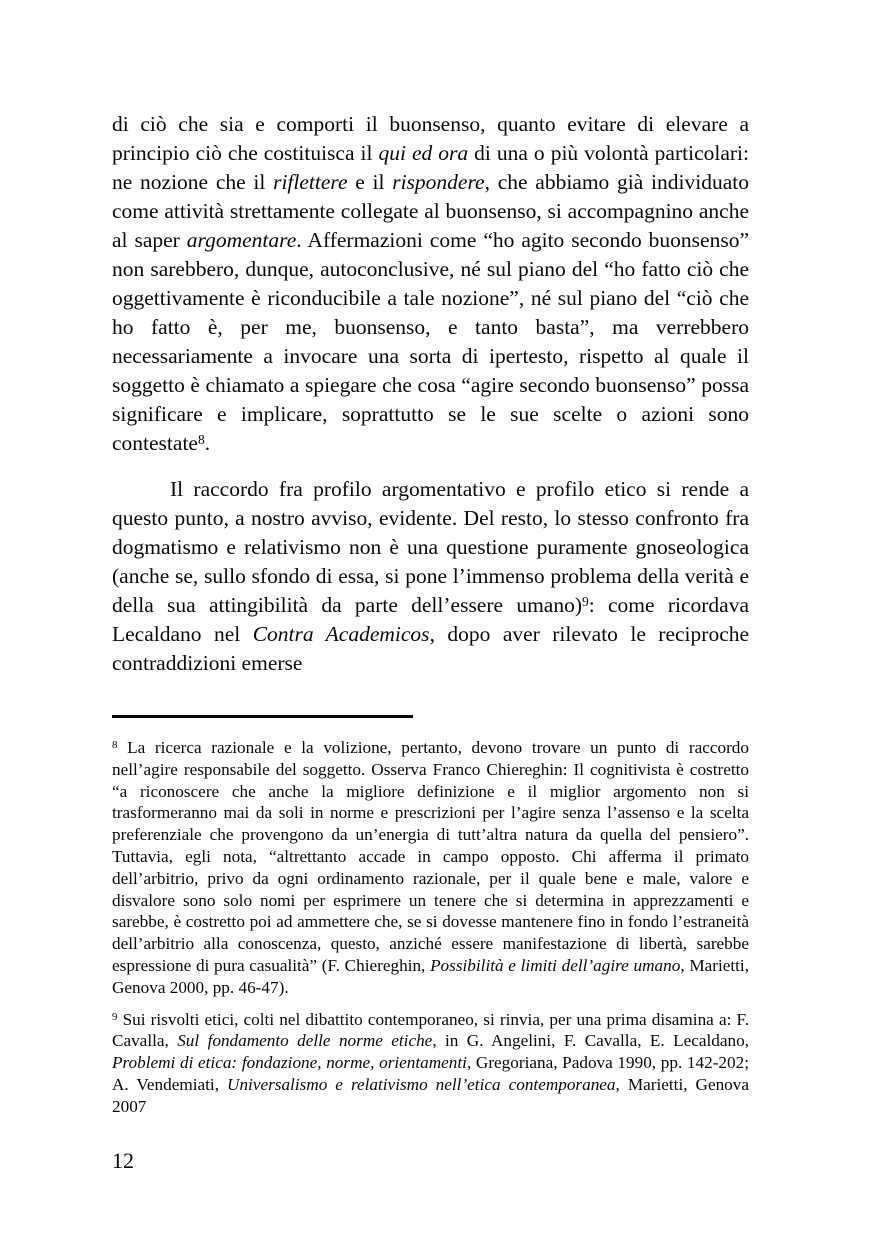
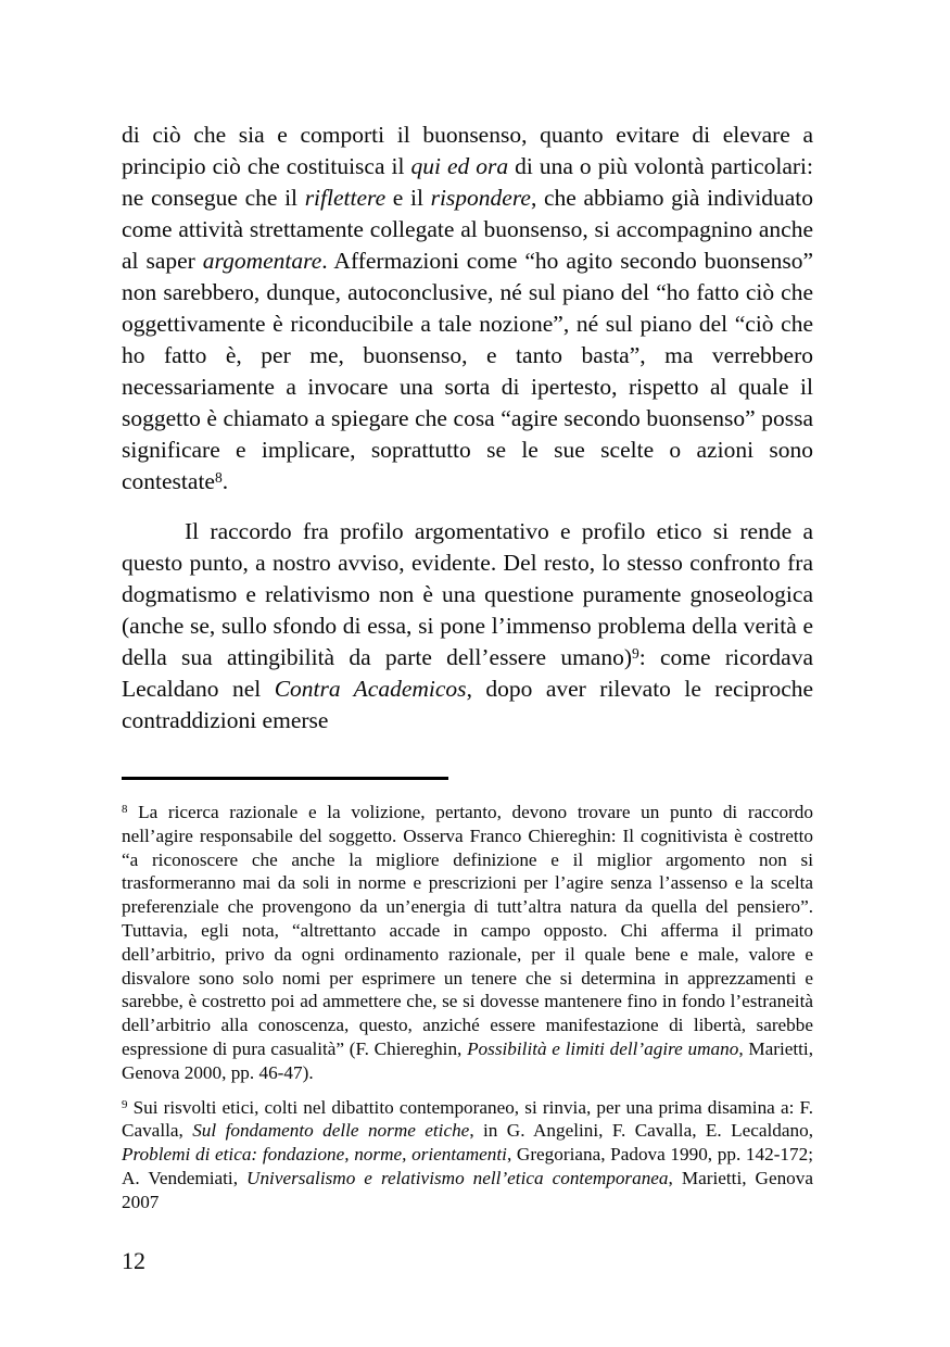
- di ciò che sia e comporti il buonsenso, quanto evitare di elevare a principio ciò che costituisca il qui ed ora di una o più volontà particolari: ne nozione che il riflettere e il rispondere, che abbiamo già individuato come attività strettamente collegate al buonsenso, si accompagnino anche al saper argomentare. Affermazioni come “ho agito secondo buonsenso” non sarebbero, dunque, autoconclusive, né sul piano del “ho fatto ciò che oggettivamente è riconducibile a tale nozione”, né sul piano del “ciò che ho fatto è, per me, buonsenso, e tanto basta”, ma verrebbero necessariamente a invocare una sorta di ipertesto, rispetto al quale il soggetto è chiamato a spiegare che cosa “agire secondo buonsenso” possa significare e implicare, soprattutto se le sue scelte o azioni sono contestate8.
+ di ciò che sia e comporti il buonsenso, quanto evitare di elevare a principio ciò che costituisca il qui ed ora di una o più volontà particolari: ne consegue che il riflettere e il rispondere, che abbiamo già individuato come attività strettamente collegate al buonsenso, si accompagnino anche al saper argomentare. Affermazioni come “ho agito secondo buonsenso” non sarebbero, dunque, autoconclusive, né sul piano del “ho fatto ciò che oggettivamente è riconducibile a tale nozione”, né sul piano del “ciò che ho fatto è, per me, buonsenso, e tanto basta”, ma verrebbero necessariamente a invocare una sorta di ipertesto, rispetto al quale il soggetto è chiamato a spiegare che cosa “agire secondo buonsenso” possa significare e implicare, soprattutto se le sue scelte o azioni sono contestate8.
  Il raccordo fra profilo argomentativo e profilo etico si rende a questo punto, a nostro avviso, evidente. Del resto, lo stesso confronto fra dogmatismo e relativismo non è una questione puramente gnoseologica (anche se, sullo sfondo di essa, si pone l’immenso problema della verità e della sua attingibilità da parte dell’essere umano)9: come ricordava Lecaldano nel Contra Academicos, dopo aver rilevato le reciproche contraddizioni emerse
  8 La ricerca razionale e la volizione, pertanto, devono trovare un punto di raccordo nell’agire responsabile del soggetto. Osserva Franco Chiereghin: Il cognitivista è costretto “a riconoscere che anche la migliore definizione e il miglior argomento non si trasformeranno mai da soli in norme e prescrizioni per l’agire senza l’assenso e la scelta preferenziale che provengono da un’energia di tutt’altra natura da quella del pensiero”. Tuttavia, egli nota, “altrettanto accade in campo opposto. Chi afferma il primato dell’arbitrio, privo da ogni ordinamento razionale, per il quale bene e male, valore e disvalore sono solo nomi per esprimere un tenere che si determina in apprezzamenti e sarebbe, è costretto poi ad ammettere che, se si dovesse mantenere fino in fondo l’estraneità dell’arbitrio alla conoscenza, questo, anziché essere manifestazione di libertà, sarebbe espressione di pura casualità” (F. Chiereghin, Possibilità e limiti dell’agire umano, Marietti, Genova 2000, pp. 46-47).
- 9 Sui risvolti etici, colti nel dibattito contemporaneo, si rinvia, per una prima disamina a: F. Cavalla, Sul fondamento delle norme etiche, in G. Angelini, F. Cavalla, E. Lecaldano, Problemi di etica: fondazione, norme, orientamenti, Gregoriana, Padova 1990, pp. 142-202; A. Vendemiati, Universalismo e relativismo nell’etica contemporanea, Marietti, Genova 2007
+ 9 Sui risvolti etici, colti nel dibattito contemporaneo, si rinvia, per una prima disamina a: F. Cavalla, Sul fondamento delle norme etiche, in G. Angelini, F. Cavalla, E. Lecaldano, Problemi di etica: fondazione, norme, orientamenti, Gregoriana, Padova 1990, pp. 142-172; A. Vendemiati, Universalismo e relativismo nell’etica contemporanea, Marietti, Genova 2007
  12
